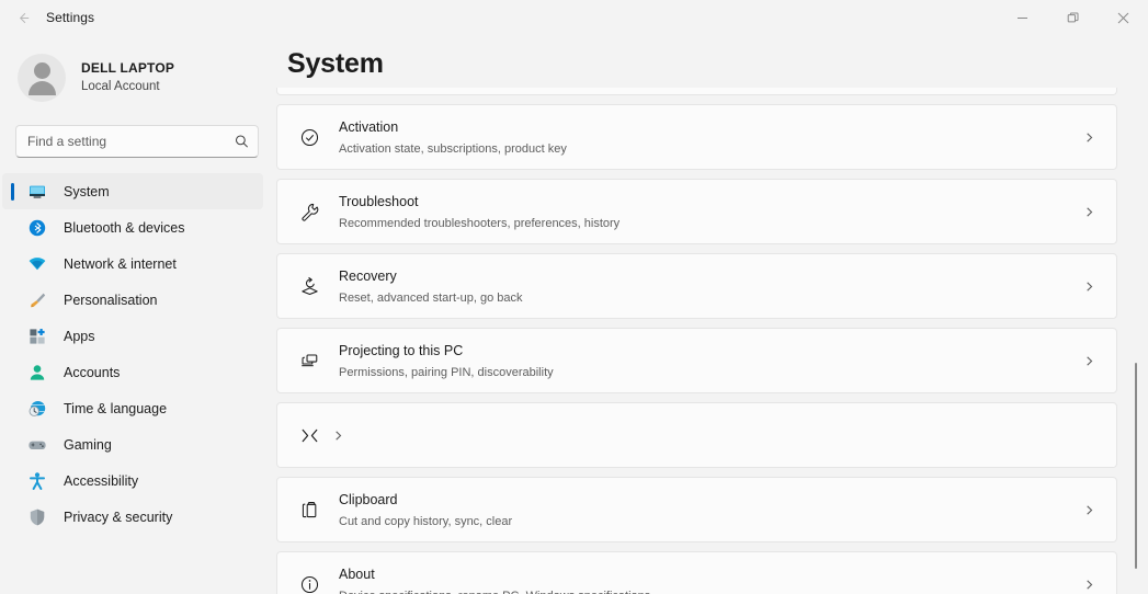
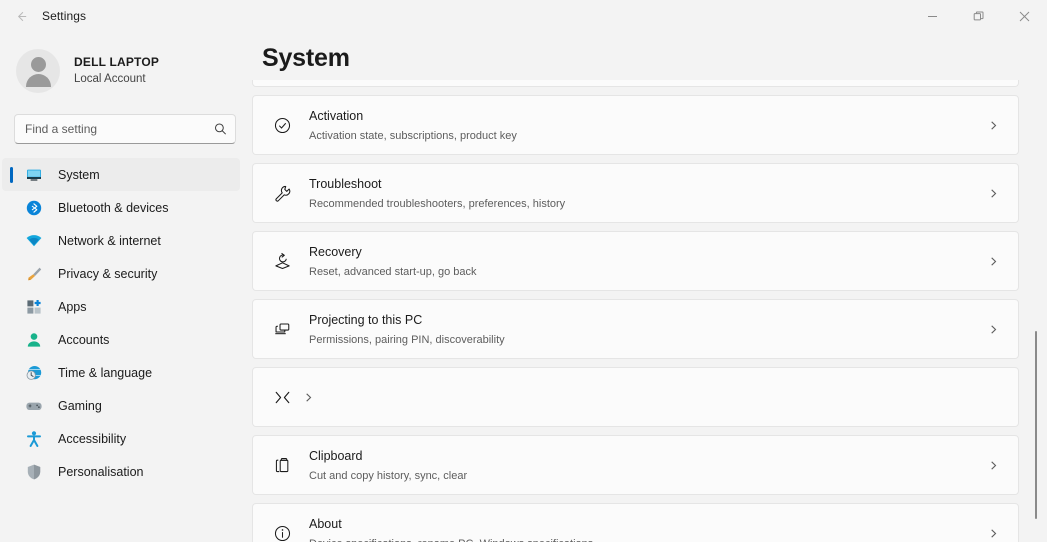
  Settings
  DELL LAPTOP
  Local Account
  Find a setting
  System
  Bluetooth & devices
  Network & internet
- Personalisation
+ Privacy & security
  Apps
  Accounts
  Time & language
  Gaming
  Accessibility
- Privacy & security
+ Personalisation
  System
  Activation
  Activation state, subscriptions, product key
  Troubleshoot
  Recommended troubleshooters, preferences, history
  Recovery
  Reset, advanced start-up, go back
  Projecting to this PC
  Permissions, pairing PIN, discoverability
  Clipboard
  Cut and copy history, sync, clear
  About
